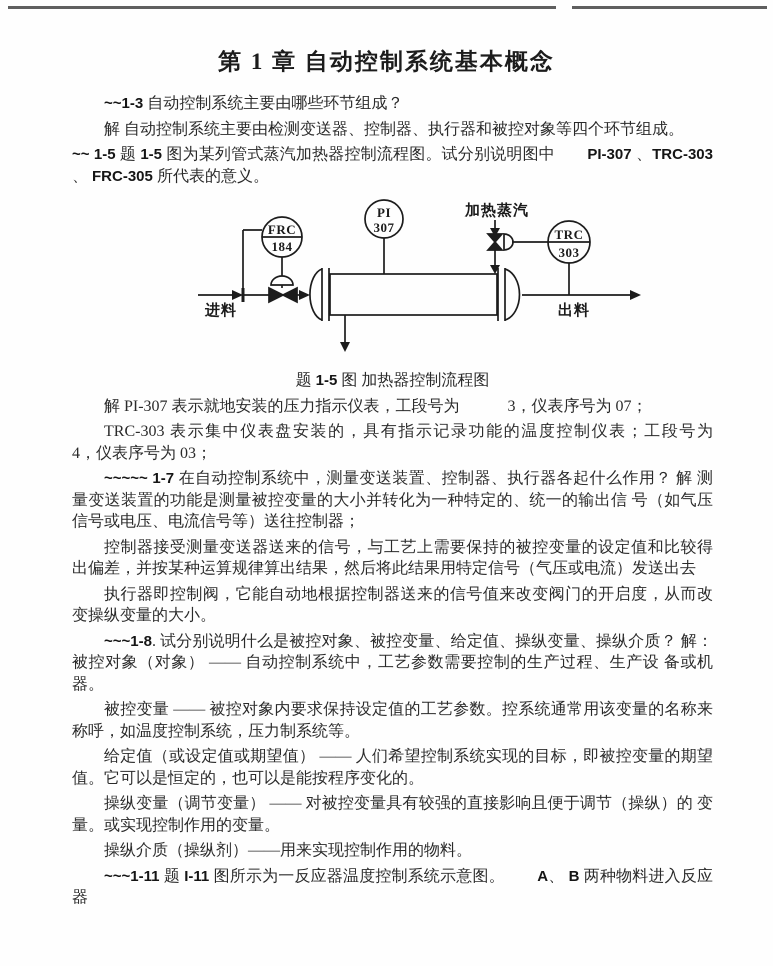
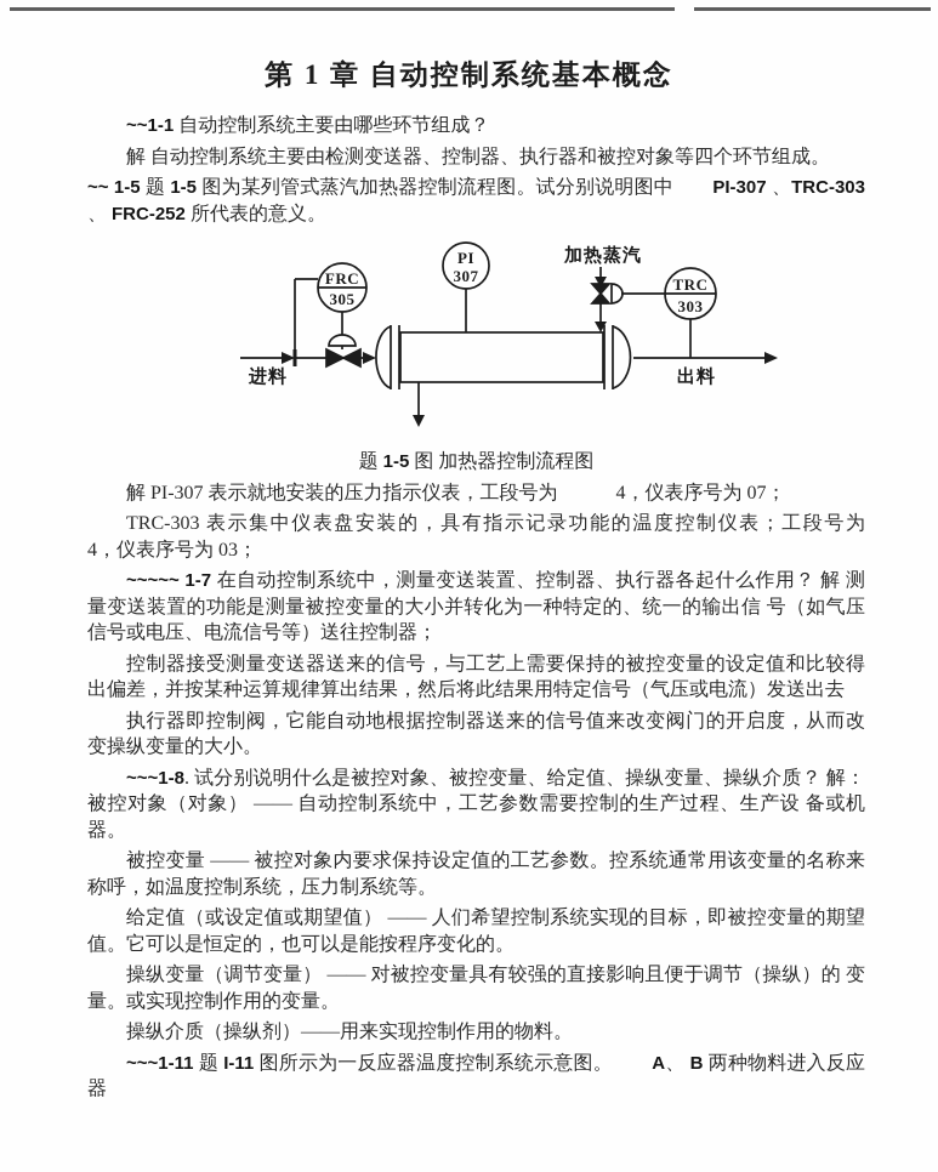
  第 1 章 自动控制系统基本概念
- ~~1-3 自动控制系统主要由哪些环节组成？
+ ~~1-1 自动控制系统主要由哪些环节组成？
  解 自动控制系统主要由检测变送器、控制器、执行器和被控对象等四个环节组成。
- ~~ 1-5 题 1-5 图为某列管式蒸汽加热器控制流程图。试分别说明图中 PI-307 、TRC-303 、 FRC-305 所代表的意义。
+ ~~ 1-5 题 1-5 图为某列管式蒸汽加热器控制流程图。试分别说明图中 PI-307 、TRC-303 、 FRC-252 所代表的意义。
  加热蒸汽
  进料
  出料
  FRC
- 184
+ 305
  PI
  307
  TRC
  303
  题 1-5 图 加热器控制流程图
- 解 PI-307 表示就地安装的压力指示仪表，工段号为 3，仪表序号为 07；
+ 解 PI-307 表示就地安装的压力指示仪表，工段号为 4，仪表序号为 07；
  TRC-303 表示集中仪表盘安装的，具有指示记录功能的温度控制仪表；工段号为 4，仪表序号为 03；
  ~~~~~ 1-7 在自动控制系统中，测量变送装置、控制器、执行器各起什么作用？ 解 测量变送装置的功能是测量被控变量的大小并转化为一种特定的、统一的输出信 号（如气压信号或电压、电流信号等）送往控制器；
  控制器接受测量变送器送来的信号，与工艺上需要保持的被控变量的设定值和比较得 出偏差，并按某种运算规律算出结果，然后将此结果用特定信号（气压或电流）发送出去
  执行器即控制阀，它能自动地根据控制器送来的信号值来改变阀门的开启度，从而改 变操纵变量的大小。
  ~~~1-8. 试分别说明什么是被控对象、被控变量、给定值、操纵变量、操纵介质？ 解：被控对象（对象） —— 自动控制系统中，工艺参数需要控制的生产过程、生产设 备或机器。
  被控变量 —— 被控对象内要求保持设定值的工艺参数。控系统通常用该变量的名称来 称呼，如温度控制系统，压力制系统等。
  给定值（或设定值或期望值） —— 人们希望控制系统实现的目标，即被控变量的期望 值。它可以是恒定的，也可以是能按程序变化的。
  操纵变量（调节变量） —— 对被控变量具有较强的直接影响且便于调节（操纵）的 变 量。或实现控制作用的变量。
  操纵介质（操纵剂）——用来实现控制作用的物料。
  ~~~1-11 题 I-11 图所示为一反应器温度控制系统示意图。 A、 B 两种物料进入反应器
